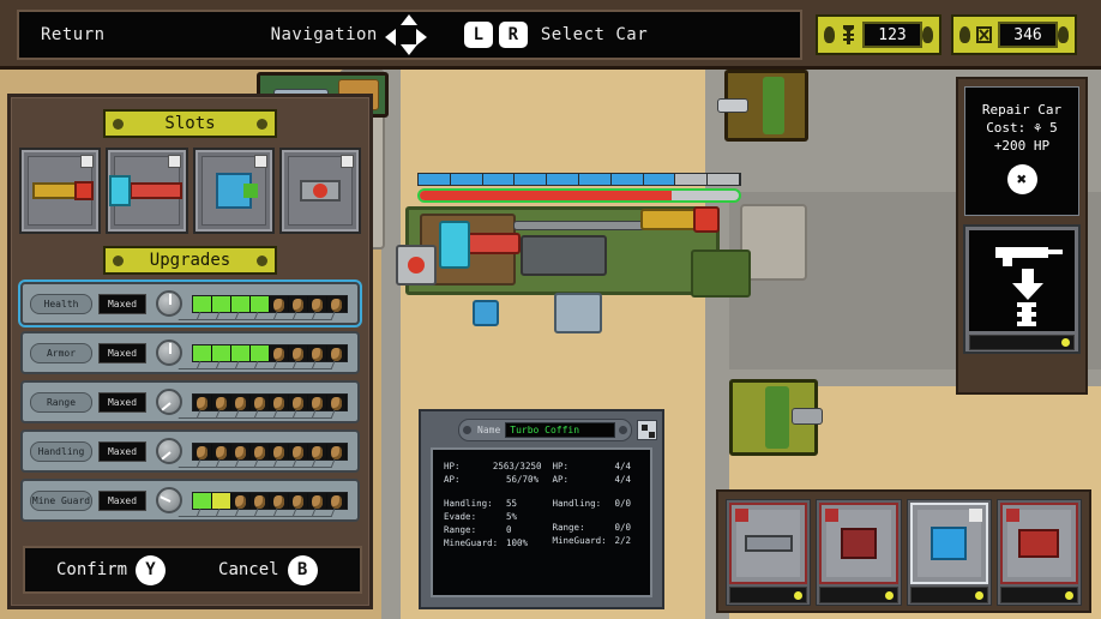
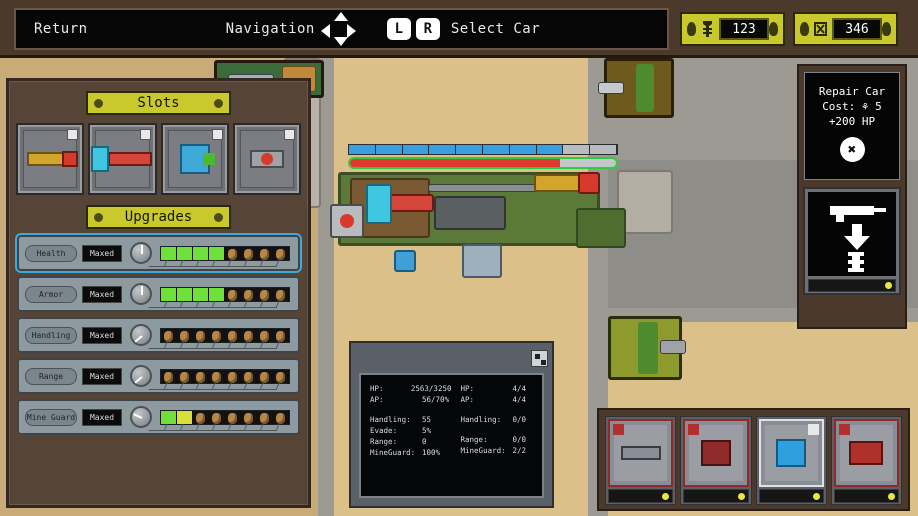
  Return
  Navigation
  L
  R
  Select Car
  123
  346
  Slots
  Upgrades
  Health
  Maxed
  Armor
  Maxed
- Range
+ Handling
  Maxed
- Handling
+ Range
  Maxed
  Mine Guard
  Maxed
- Confirm
- Y
- Cancel
- B
- Name
- Turbo Coffin
  HP:
  2563/3250
  AP:
  56/70%
  Handling:
  55
  Evade:
  5%
  Range:
  0
  MineGuard:
  100%
  HP:
  4/4
  AP:
  4/4
  Handling:
  0/0
  Range:
  0/0
  MineGuard:
  2/2
  Repair Car
  Cost: ⚘ 5
  +200 HP
  ✖
